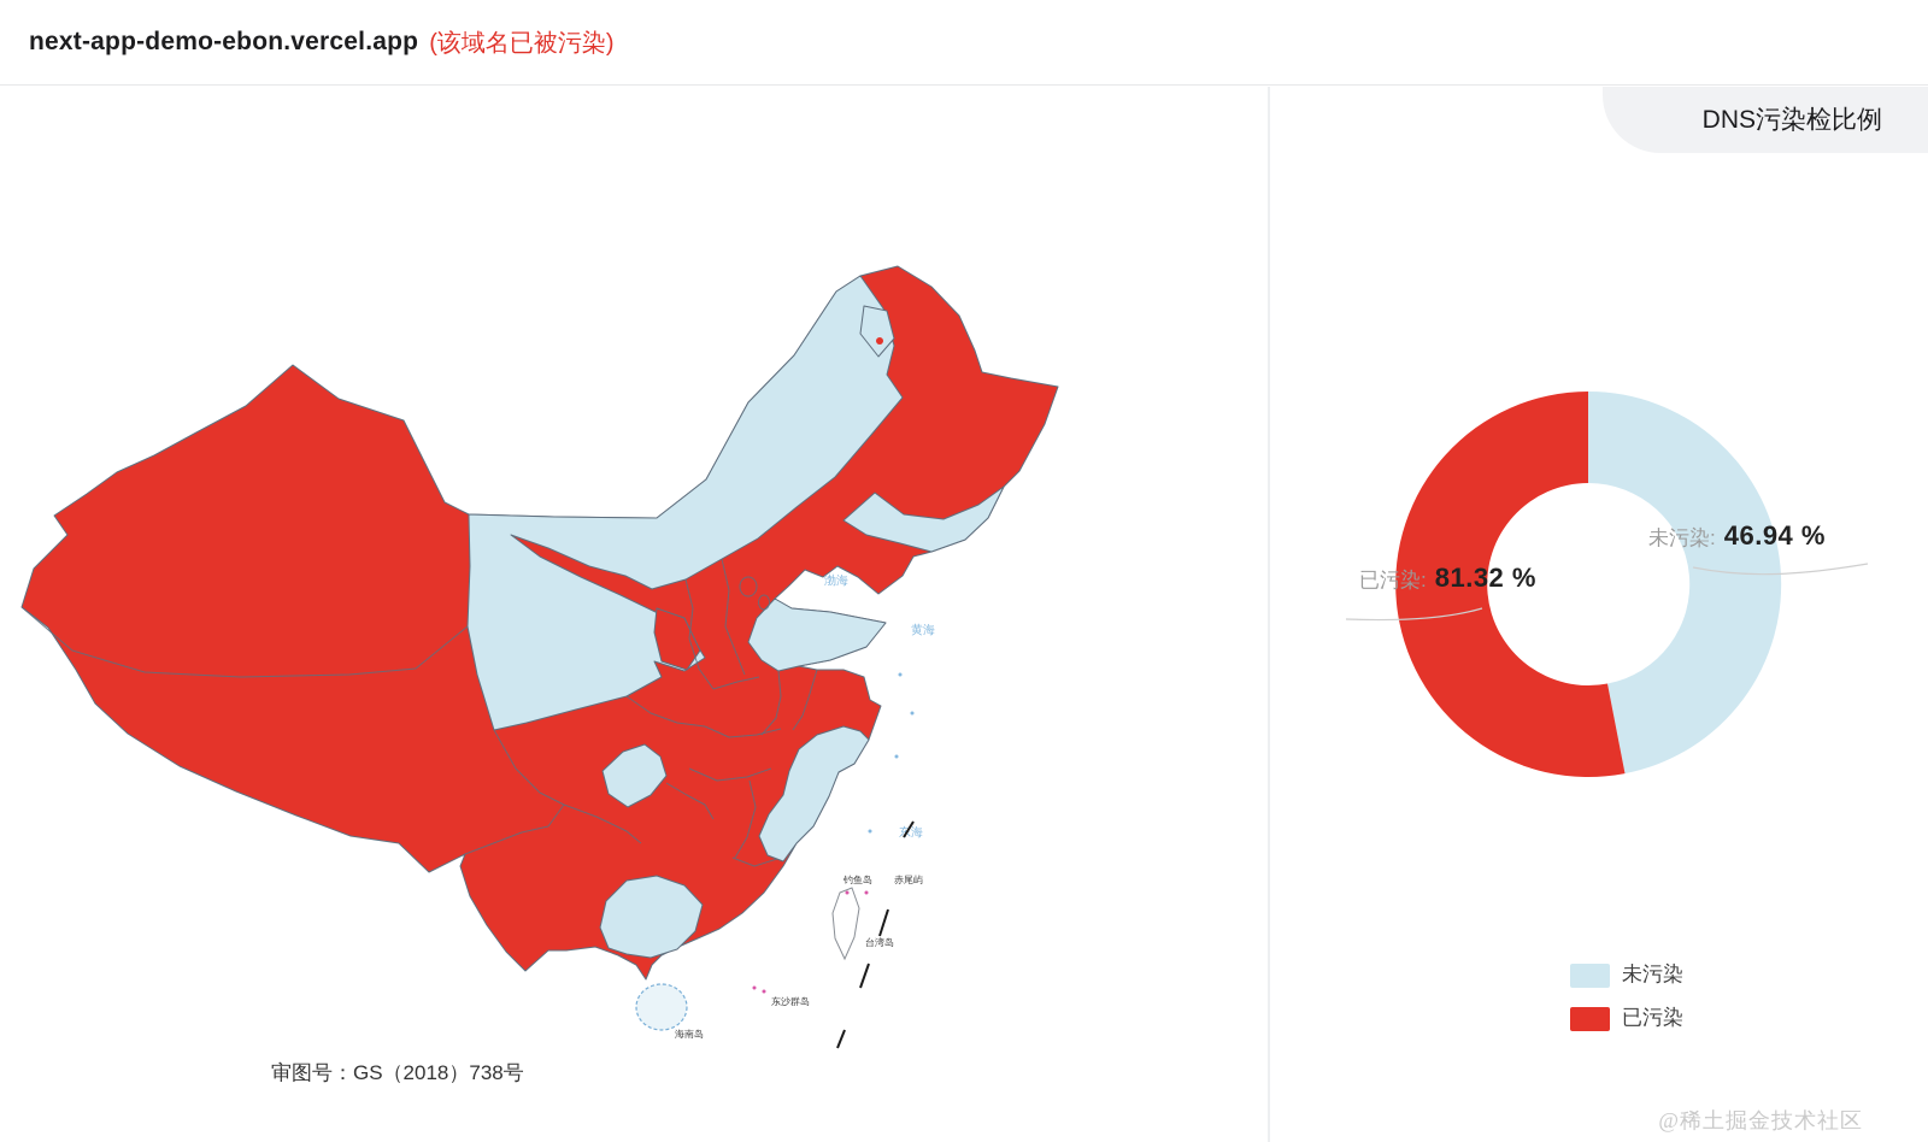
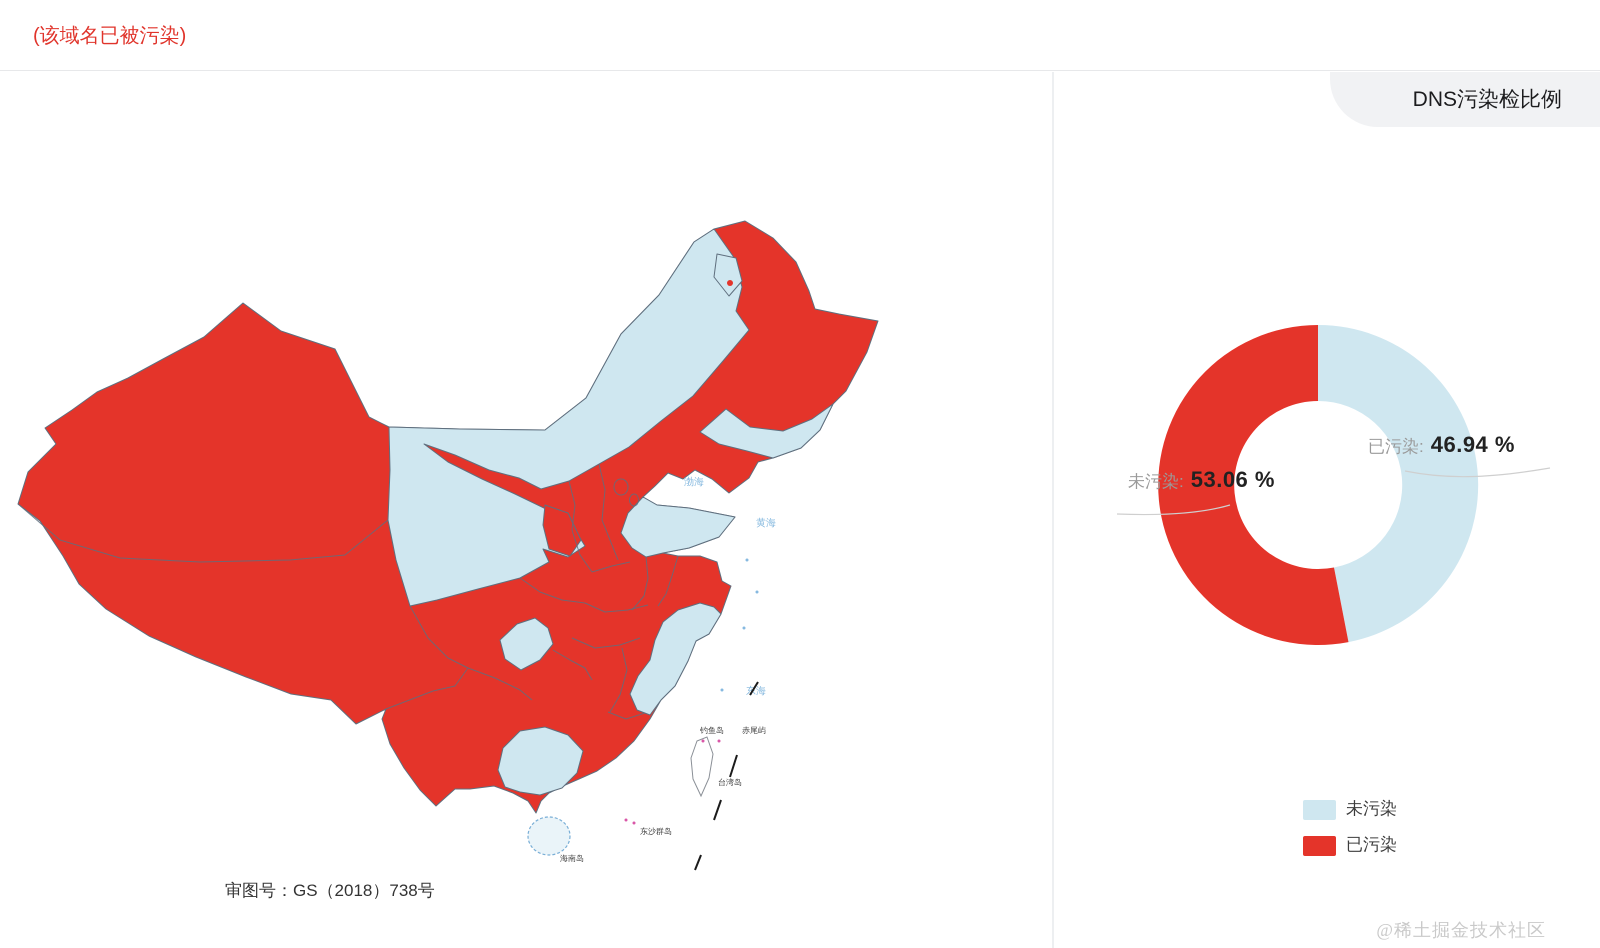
- next-app-demo-ebon.vercel.app
  (该域名已被污染)
  DNS污染检比例
  渤海
  黄海
  钓鱼岛
  赤尾屿
  台湾岛
  东沙群岛
  海南岛
  审图号：GS（2018）738号
- 未污染:
+ 已污染:
  46.94 %
- 已污染:
+ 未污染:
- 81.32 %
+ 53.06 %
  未污染
  已污染
  @稀土掘金技术社区
